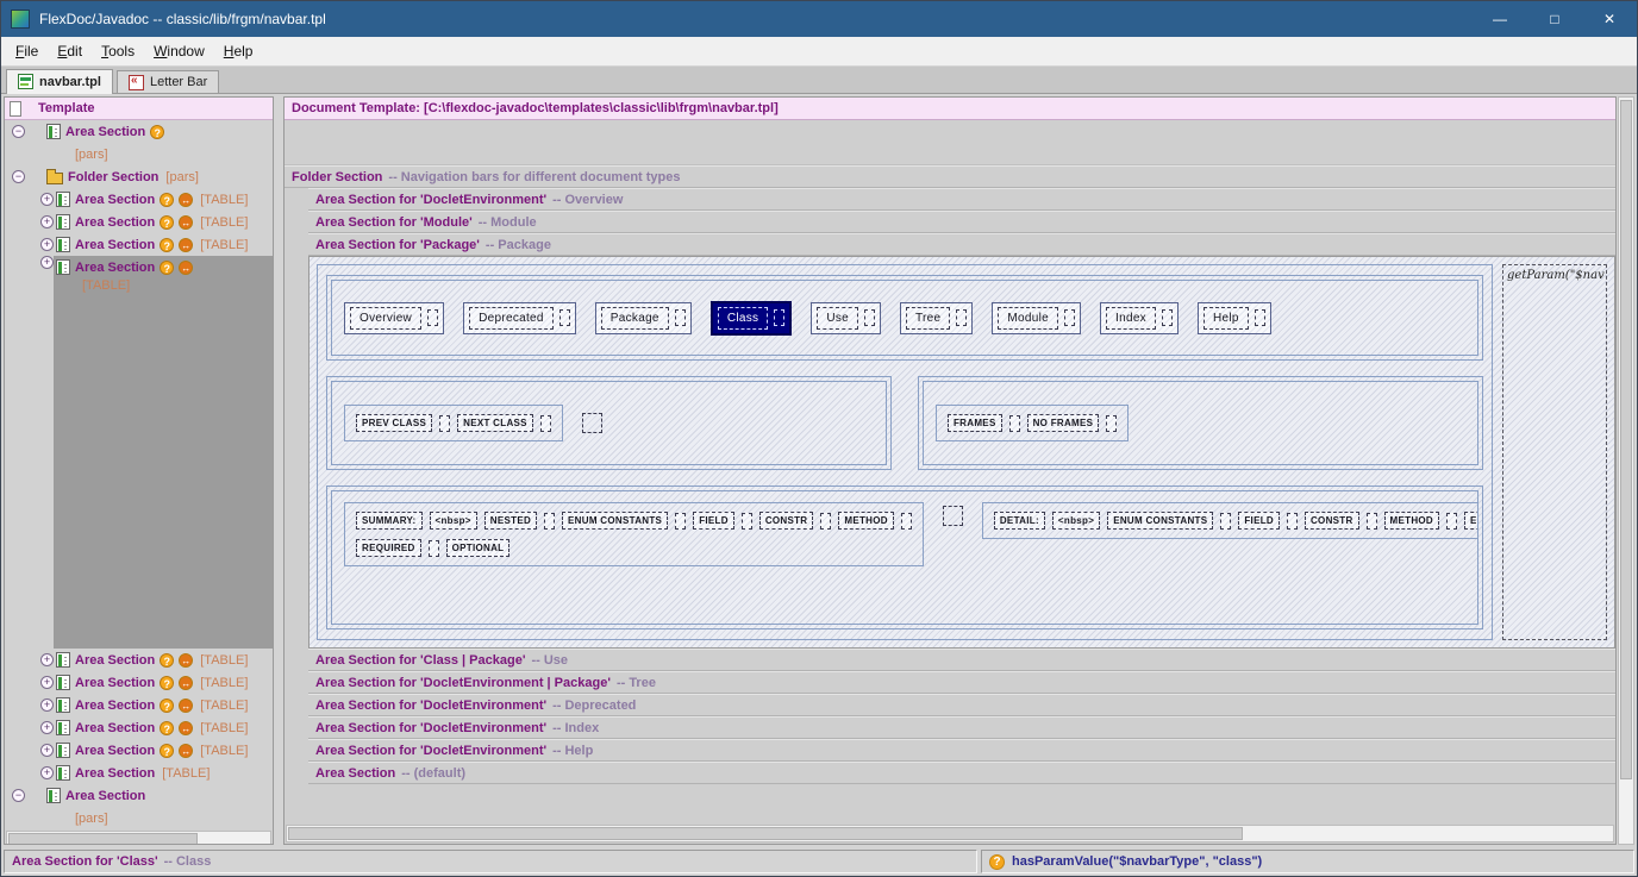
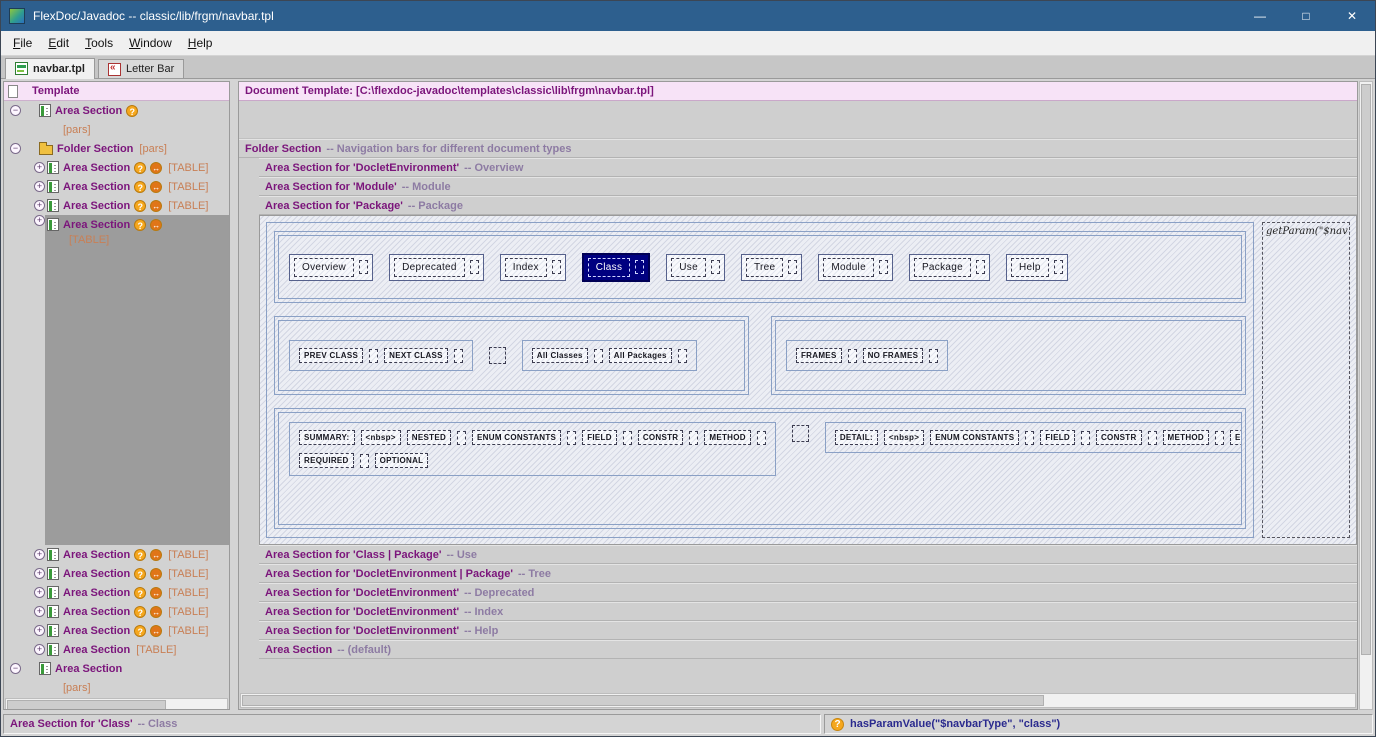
  FlexDoc/Javadoc -- classic/lib/frgm/navbar.tpl
  —
  □
  ✕
  File
  Edit
  Tools
  Window
  Help
  navbar.tpl
  Letter Bar
  Template
  −
  Area Section
  ?
  [pars]
  −
  Folder Section
  [pars]
  +
  Area Section
  ?
  ↔
  [TABLE]
  +
  Area Section
  ?
  ↔
  [TABLE]
  +
  Area Section
  ?
  ↔
  [TABLE]
  +
  Area Section
  ?
  ↔
  [TABLE]
  +
  Area Section
  ?
  ↔
  [TABLE]
  +
  Area Section
  ?
  ↔
  [TABLE]
  +
  Area Section
  ?
  ↔
  [TABLE]
  +
  Area Section
  ?
  ↔
  [TABLE]
  +
  Area Section
  ?
  ↔
  [TABLE]
  +
  Area Section
  [TABLE]
  −
  Area Section
  [pars]
  Document Template: [C:\flexdoc-javadoc\templates\classic\lib\frgm\navbar.tpl]
  Folder Section
  -- Navigation bars for different document types
  Area Section for 'DocletEnvironment'
  -- Overview
  Area Section for 'Module'
  -- Module
  Area Section for 'Package'
  -- Package
  Overview
  Deprecated
- Package
+ Index
  Class
  Use
  Tree
  Module
- Index
+ Package
  Help
  PREV CLASS
  NEXT CLASS
+ All Classes
+ All Packages
  FRAMES
  NO FRAMES
  SUMMARY:
  <nbsp>
  NESTED
  ENUM CONSTANTS
  FIELD
  CONSTR
  METHOD
  REQUIRED
  OPTIONAL
  DETAIL:
  <nbsp>
  ENUM CONSTANTS
  FIELD
  CONSTR
  METHOD
  getParam("$nav
  Area Section for 'Class | Package'
  -- Use
  Area Section for 'DocletEnvironment | Package'
  -- Tree
  Area Section for 'DocletEnvironment'
  -- Deprecated
  Area Section for 'DocletEnvironment'
  -- Index
  Area Section for 'DocletEnvironment'
  -- Help
  Area Section
  -- (default)
  Area Section for 'Class'
  -- Class
  ?
  hasParamValue("$navbarType", "class")
